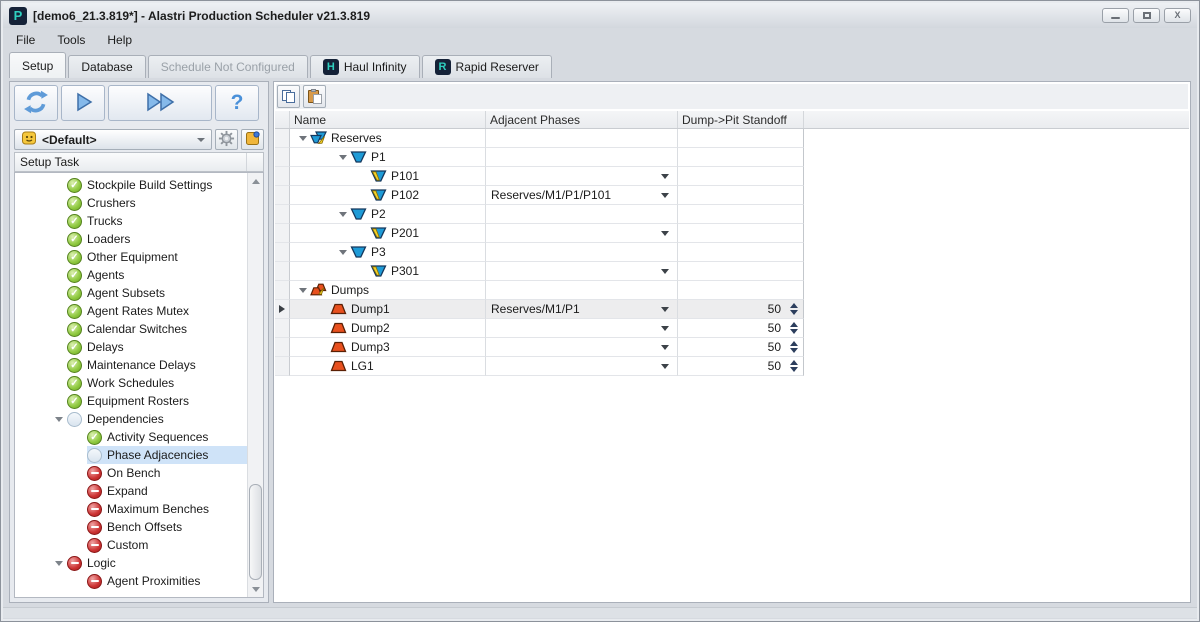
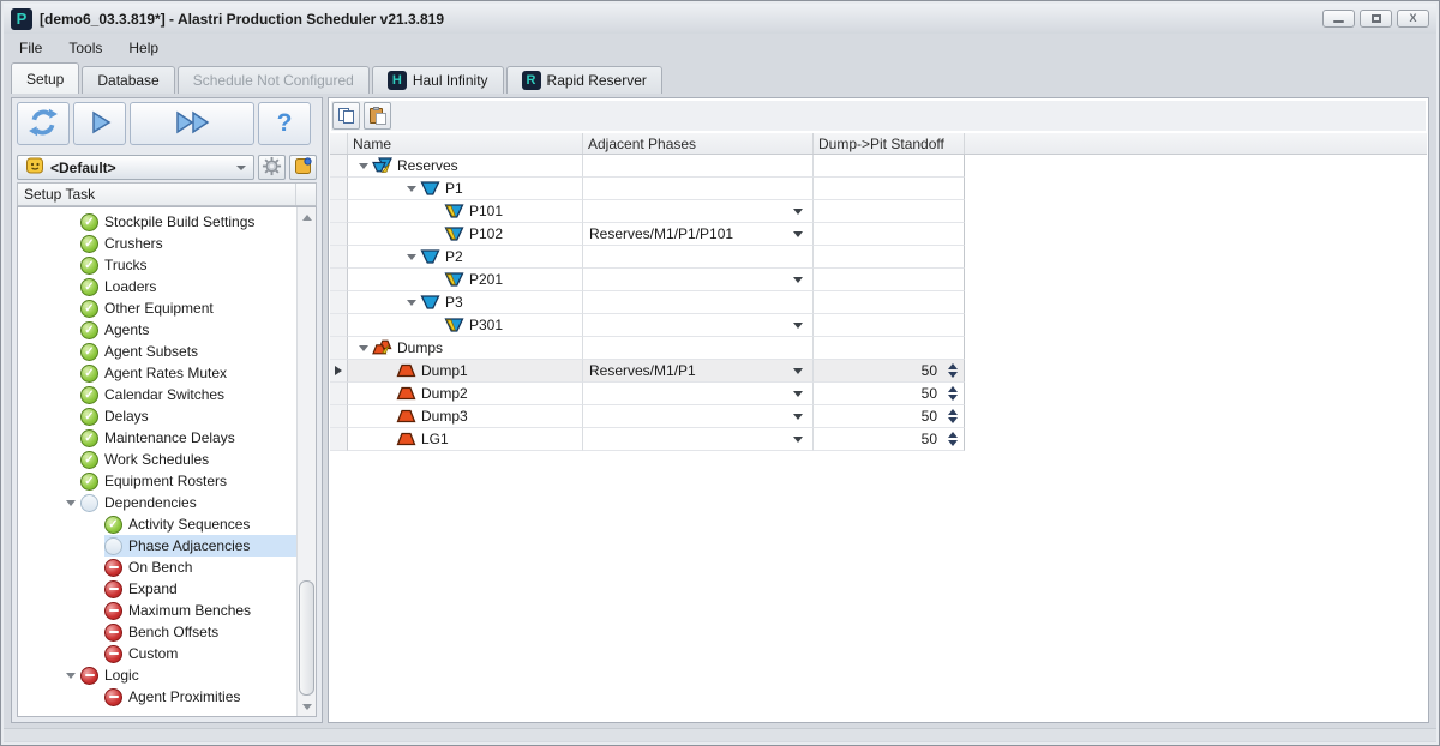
  P
- [demo6_21.3.819*] - Alastri Production Scheduler v21.3.819
+ [demo6_03.3.819*] - Alastri Production Scheduler v21.3.819
  X
  File
  Tools
  Help
  Setup
  Database
  Schedule Not Configured
  H
  Haul Infinity
  R
  Rapid Reserver
  ?
  <Default>
  Setup Task
  ✓
  Stockpile Build Settings
  ✓
  Crushers
  ✓
  Trucks
  ✓
  Loaders
  ✓
  Other Equipment
  ✓
  Agents
  ✓
  Agent Subsets
  ✓
  Agent Rates Mutex
  ✓
  Calendar Switches
  ✓
  Delays
  ✓
  Maintenance Delays
  ✓
  Work Schedules
  ✓
  Equipment Rosters
  Dependencies
  ✓
  Activity Sequences
  Phase Adjacencies
  On Bench
  Expand
  Maximum Benches
  Bench Offsets
  Custom
  Logic
  Agent Proximities
  Name
  Adjacent Phases
  Dump->Pit Standoff
  Reserves
  P1
  P101
  P102
  Reserves/M1/P1/P101
  P2
  P201
  P3
  P301
  Dumps
  Dump1
  Reserves/M1/P1
  50
  Dump2
  50
  Dump3
  50
  LG1
  50
